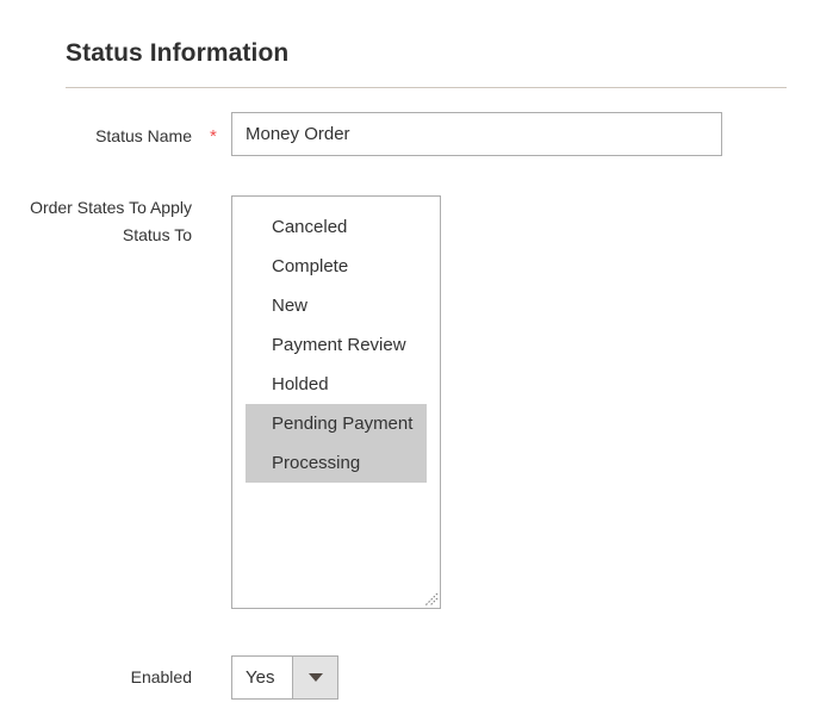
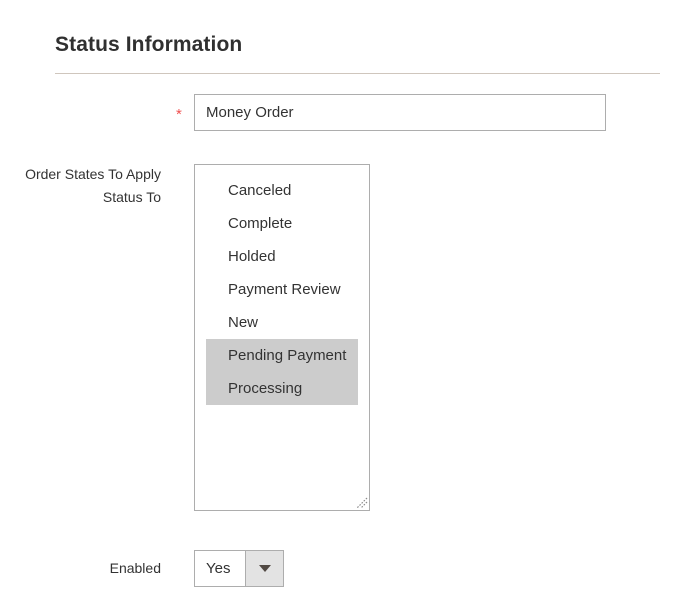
  Status Information
- Status Name
  *
  Money Order
  Order States To Apply Status To
  Canceled
  Complete
- New
+ Holded
  Payment Review
- Holded
+ New
  Pending Payment
  Processing
  Enabled
  Yes
